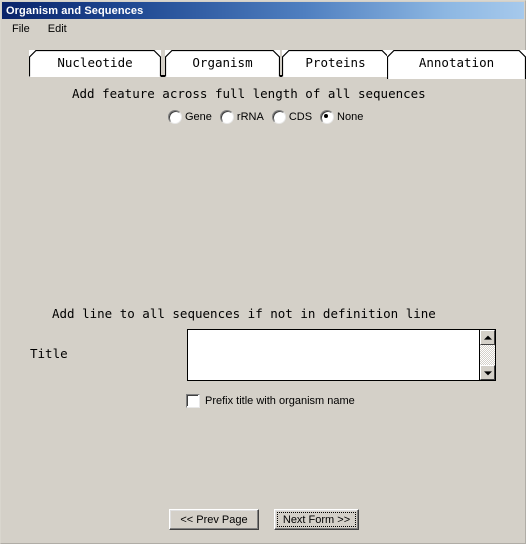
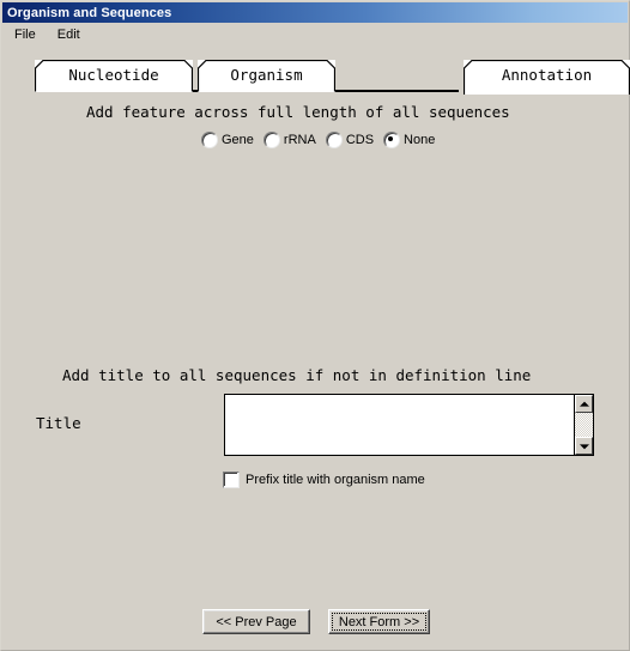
  Organism and Sequences
  File
  Edit
  Nucleotide
  Organism
- Proteins
  Annotation
  Add feature across full length of all sequences
  Gene
  rRNA
  CDS
  None
- Add line to all sequences if not in definition line
+ Add title to all sequences if not in definition line
  Title
  Prefix title with organism name
  << Prev Page
  Next Form >>
